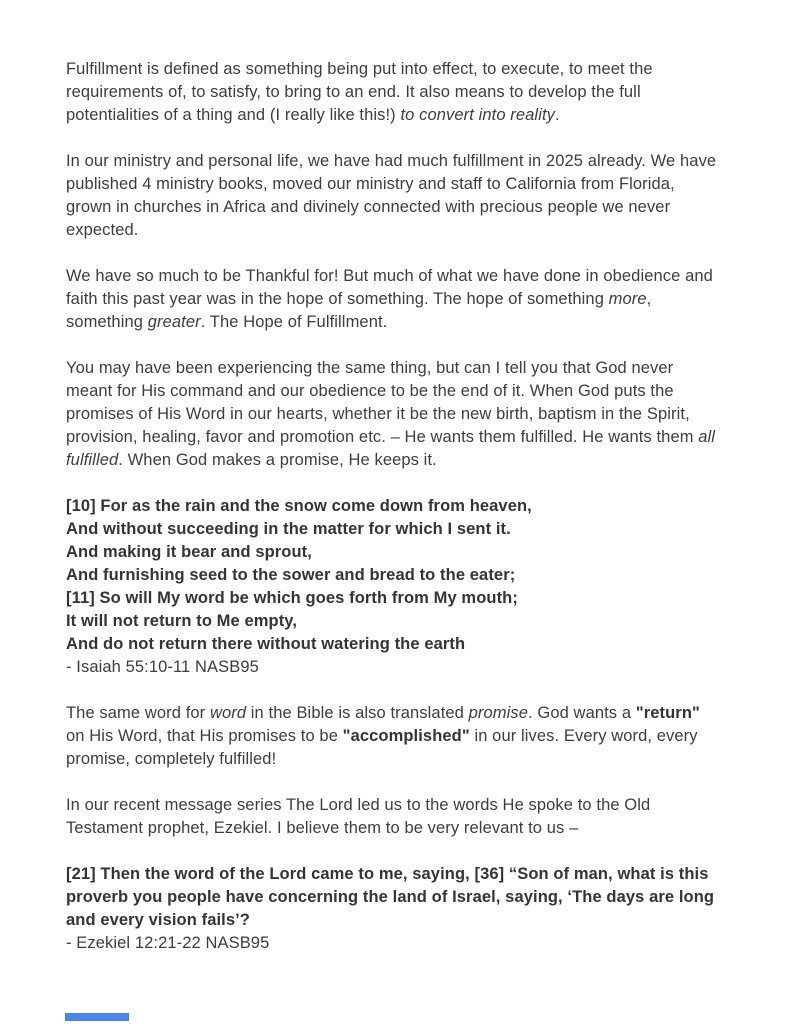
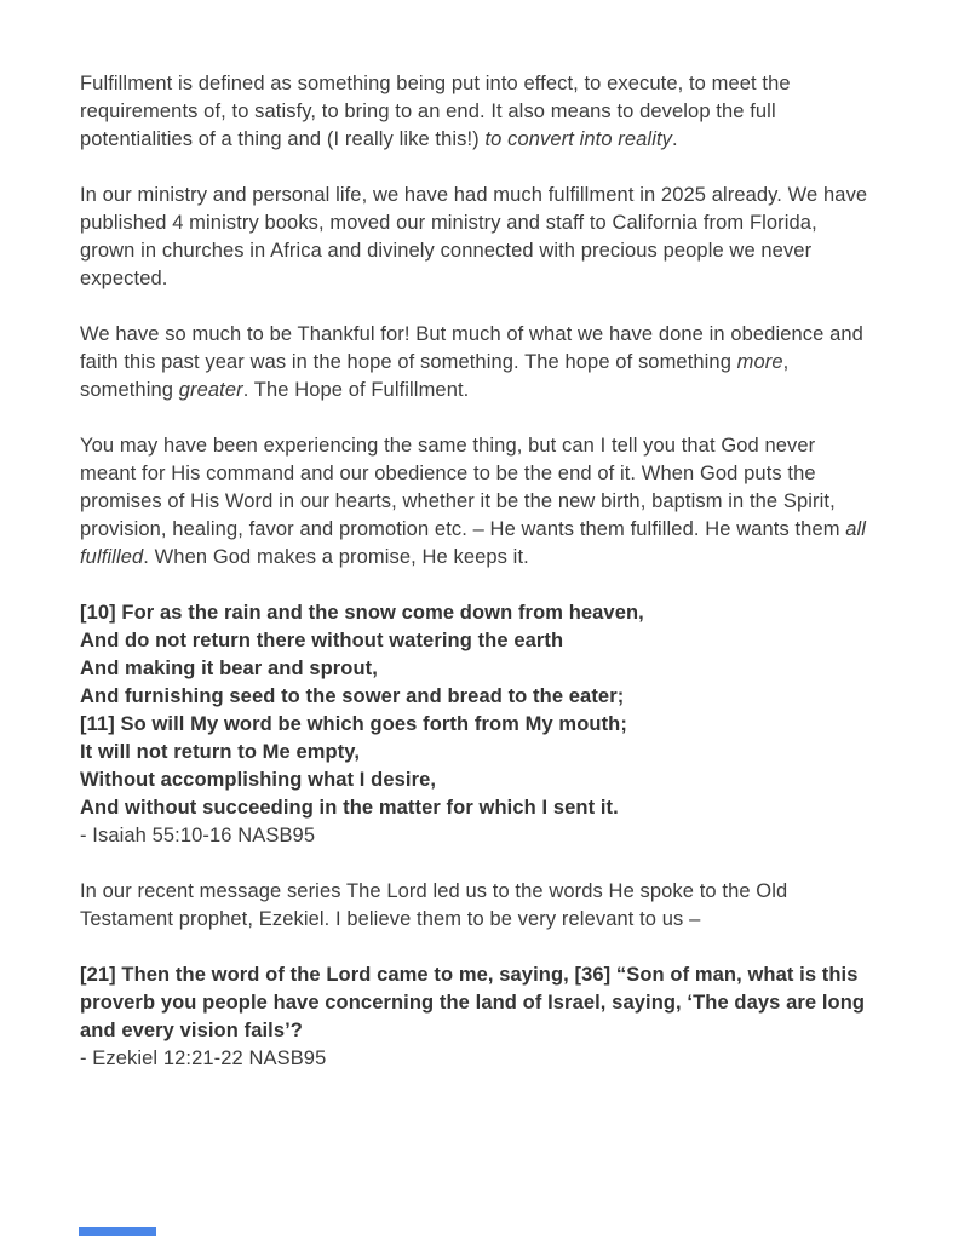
  Fulfillment is defined as something being put into effect, to execute, to meet the requirements of, to satisfy, to bring to an end. It also means to develop the full potentialities of a thing and (I really like this!) to convert into reality.
  In our ministry and personal life, we have had much fulfillment in 2025 already. We have published 4 ministry books, moved our ministry and staff to California from Florida, grown in churches in Africa and divinely connected with precious people we never expected.
  We have so much to be Thankful for! But much of what we have done in obedience and faith this past year was in the hope of something. The hope of something more, something greater. The Hope of Fulfillment.
  You may have been experiencing the same thing, but can I tell you that God never meant for His command and our obedience to be the end of it. When God puts the promises of His Word in our hearts, whether it be the new birth, baptism in the Spirit, provision, healing, favor and promotion etc. – He wants them fulfilled. He wants them all fulfilled. When God makes a promise, He keeps it.
  [10] For as the rain and the snow come down from heaven,
- And without succeeding in the matter for which I sent it.
+ And do not return there without watering the earth
  And making it bear and sprout,
  And furnishing seed to the sower and bread to the eater;
  [11] So will My word be which goes forth from My mouth;
  It will not return to Me empty,
+ Without accomplishing what I desire,
- And do not return there without watering the earth
+ And without succeeding in the matter for which I sent it.
- - Isaiah 55:10-11 NASB95
+ - Isaiah 55:10-16 NASB95
- The same word for word in the Bible is also translated promise. God wants a "return" on His Word, that His promises to be "accomplished" in our lives. Every word, every promise, completely fulfilled!
  In our recent message series The Lord led us to the words He spoke to the Old Testament prophet, Ezekiel. I believe them to be very relevant to us –
  [21] Then the word of the Lord came to me, saying, [36] “Son of man, what is this proverb you people have concerning the land of Israel, saying, ‘The days are long and every vision fails’?
  - Ezekiel 12:21-22 NASB95
